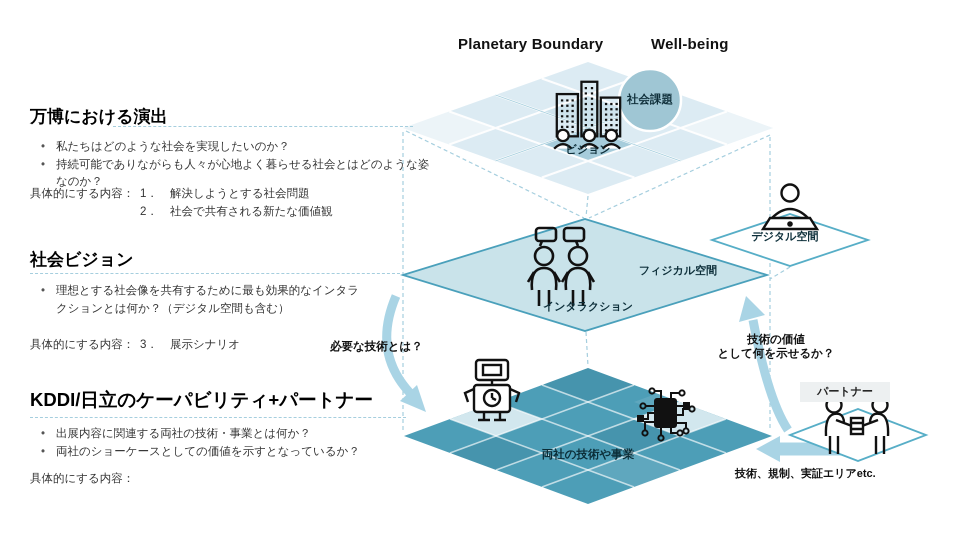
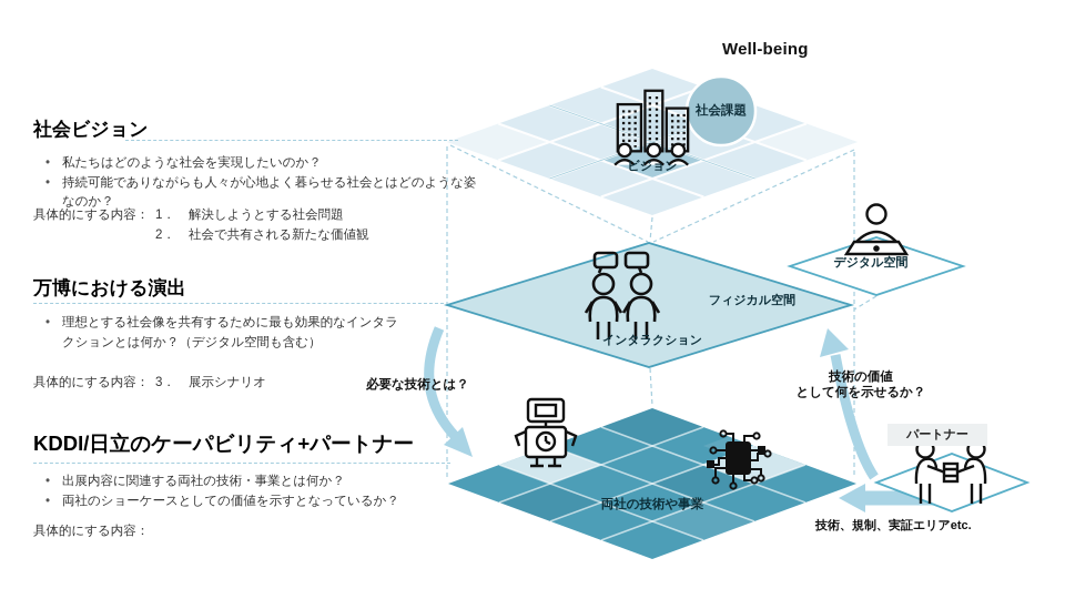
- Planetary Boundary
  Well-being
  社会課題
  ビジョン
  フィジカル空間
  インタラクション
  デジタル空間
  両社の技術や事業
  パートナー
  必要な技術とは？
  技術の価値
  として何を示せるか？
  技術、規制、実証エリアetc.
- 万博における演出
+ 社会ビジョン
  •
  私たちはどのような社会を実現したいのか？
  •
  持続可能でありながらも人々が心地よく暮らせる社会とはどのような姿なのか？
  具体的にする内容：
  1．
  解決しようとする社会問題
  2．
  社会で共有される新たな価値観
- 社会ビジョン
+ 万博における演出
  •
  理想とする社会像を共有するために最も効果的なインタラクションとは何か？（デジタル空間も含む）
  具体的にする内容：
  3．
  展示シナリオ
  KDDI/日立のケーパビリティ+パートナー
  •
  出展内容に関連する両社の技術・事業とは何か？
  •
  両社のショーケースとしての価値を示すとなっているか？
  具体的にする内容：
